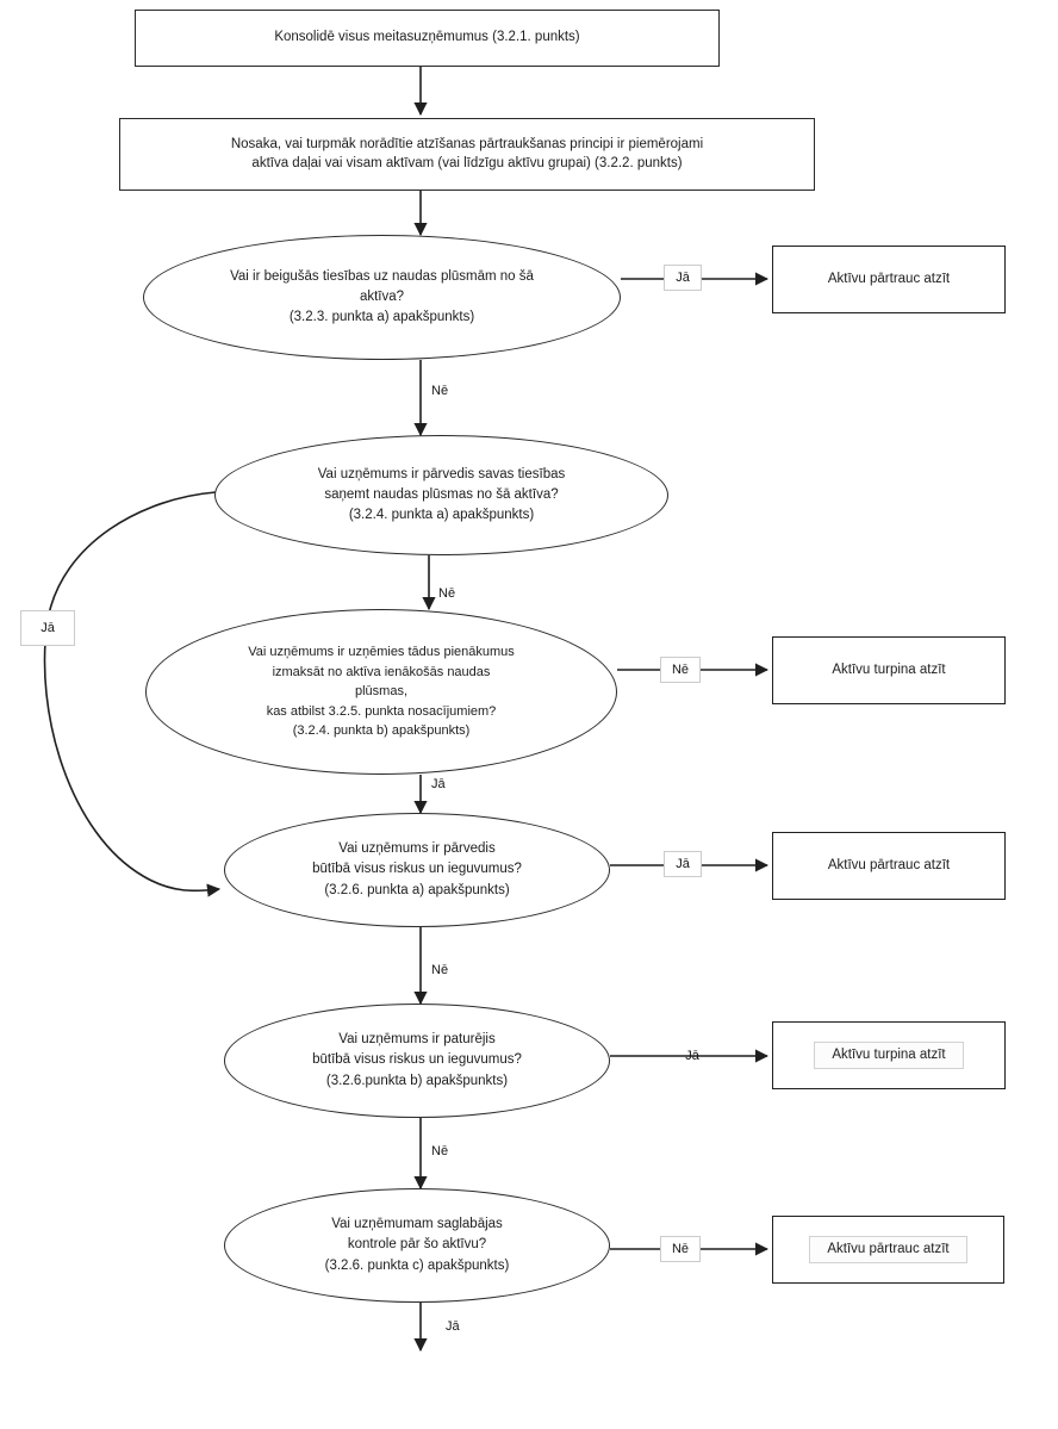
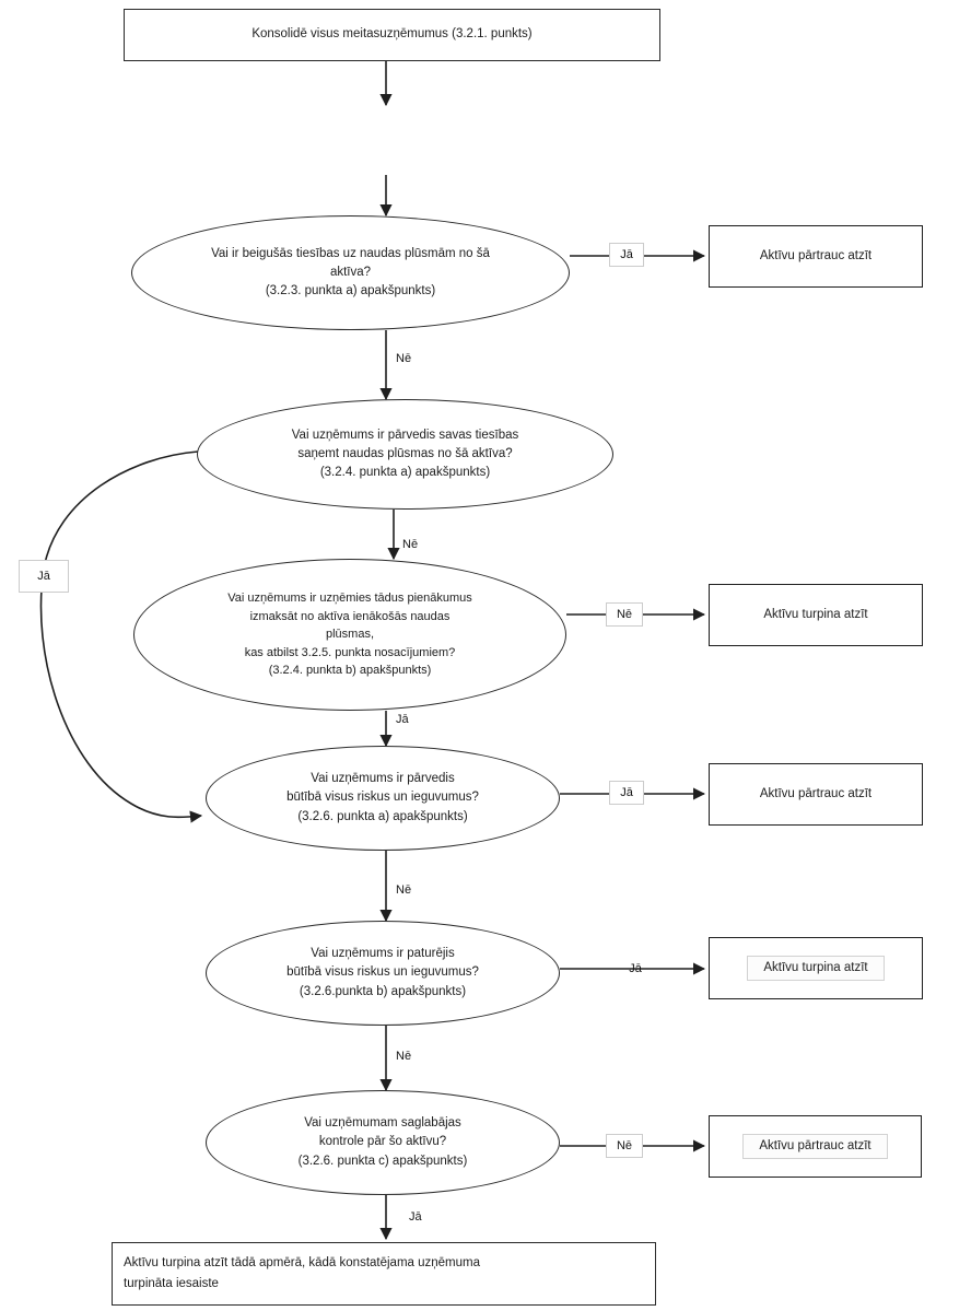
  Konsolidē visus meitasuzņēmumus (3.2.1. punkts)
- Nosaka, vai turpmāk norādītie atzīšanas pārtraukšanas principi ir piemērojami
- aktīva daļai vai visam aktīvam (vai līdzīgu aktīvu grupai) (3.2.2. punkts)
  Vai ir beigušās tiesības uz naudas plūsmām no šā
  aktīva?
  (3.2.3. punkta a) apakšpunkts)
  Vai uzņēmums ir pārvedis savas tiesības
  saņemt naudas plūsmas no šā aktīva?
  (3.2.4. punkta a) apakšpunkts)
  Vai uzņēmums ir uzņēmies tādus pienākumus
  izmaksāt no aktīva ienākošās naudas
  plūsmas,
  kas atbilst 3.2.5. punkta nosacījumiem?
  (3.2.4. punkta b) apakšpunkts)
  Vai uzņēmums ir pārvedis
  būtībā visus riskus un ieguvumus?
  (3.2.6. punkta a) apakšpunkts)
  Vai uzņēmums ir paturējis
  būtībā visus riskus un ieguvumus?
  (3.2.6.punkta b) apakšpunkts)
  Vai uzņēmumam saglabājas
  kontrole pār šo aktīvu?
  (3.2.6. punkta c) apakšpunkts)
  Aktīvu pārtrauc atzīt
  Aktīvu turpina atzīt
  Aktīvu pārtrauc atzīt
  Aktīvu turpina atzīt
  Aktīvu pārtrauc atzīt
+ Aktīvu turpina atzīt tādā apmērā, kādā konstatējama uzņēmuma
+ turpināta iesaiste
  Jā
  Nē
  Jā
  Nē
  Nē
  Jā
  Jā
  Nē
  Jā
  Nē
  Nē
  Jā
